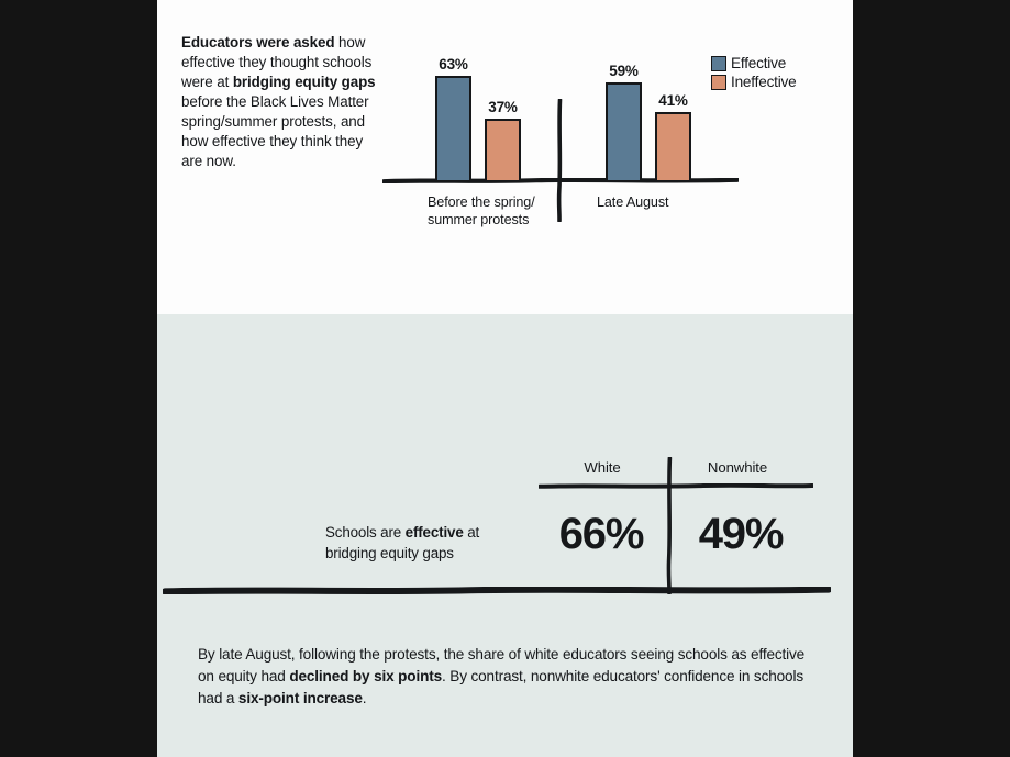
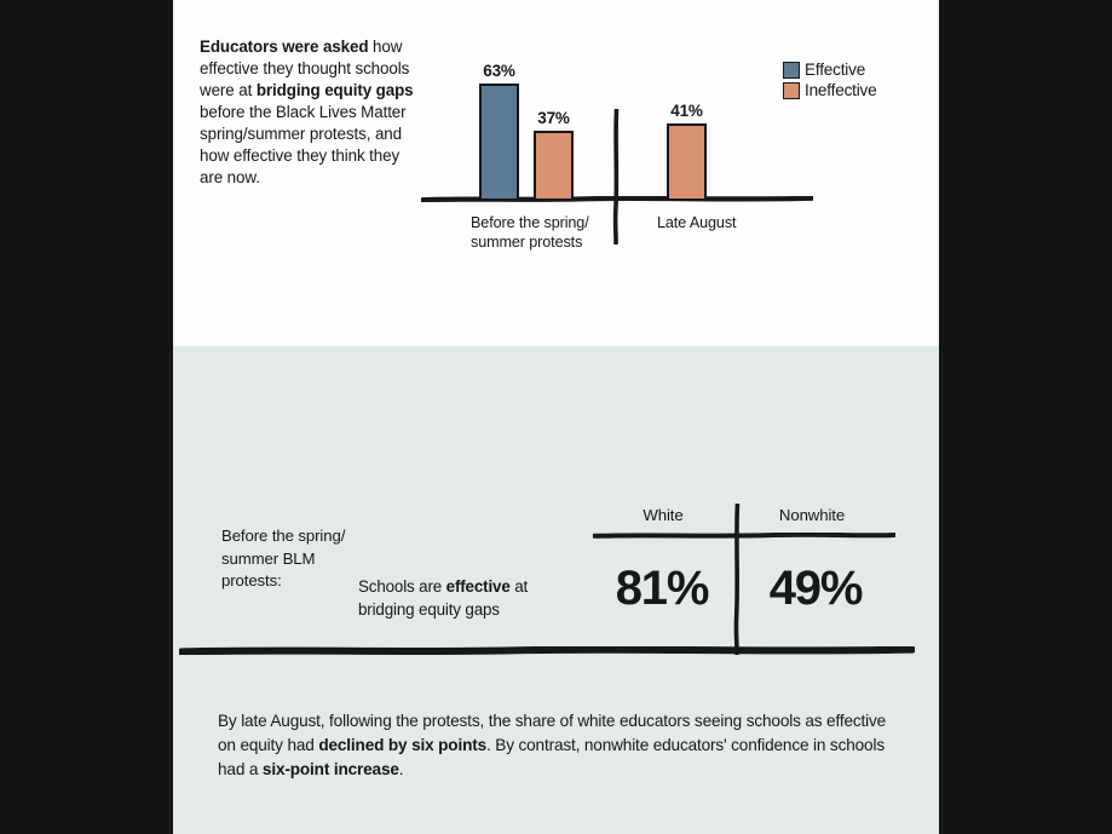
  Educators were asked how effective they thought schools were at bridging equity gaps before the Black Lives Matter spring/summer protests, and how effective they think they are now.
  63%
  37%
- 59%
  41%
  Before the spring/ summer protests
  Late August
  Effective
  Ineffective
+ Before the spring/ summer BLM protests:
  Schools are effective at bridging equity gaps
  White
  Nonwhite
- 66%
+ 81%
  49%
  By late August, following the protests, the share of white educators seeing schools as effective on equity had declined by six points. By contrast, nonwhite educators' confidence in schools had a six-point increase.
